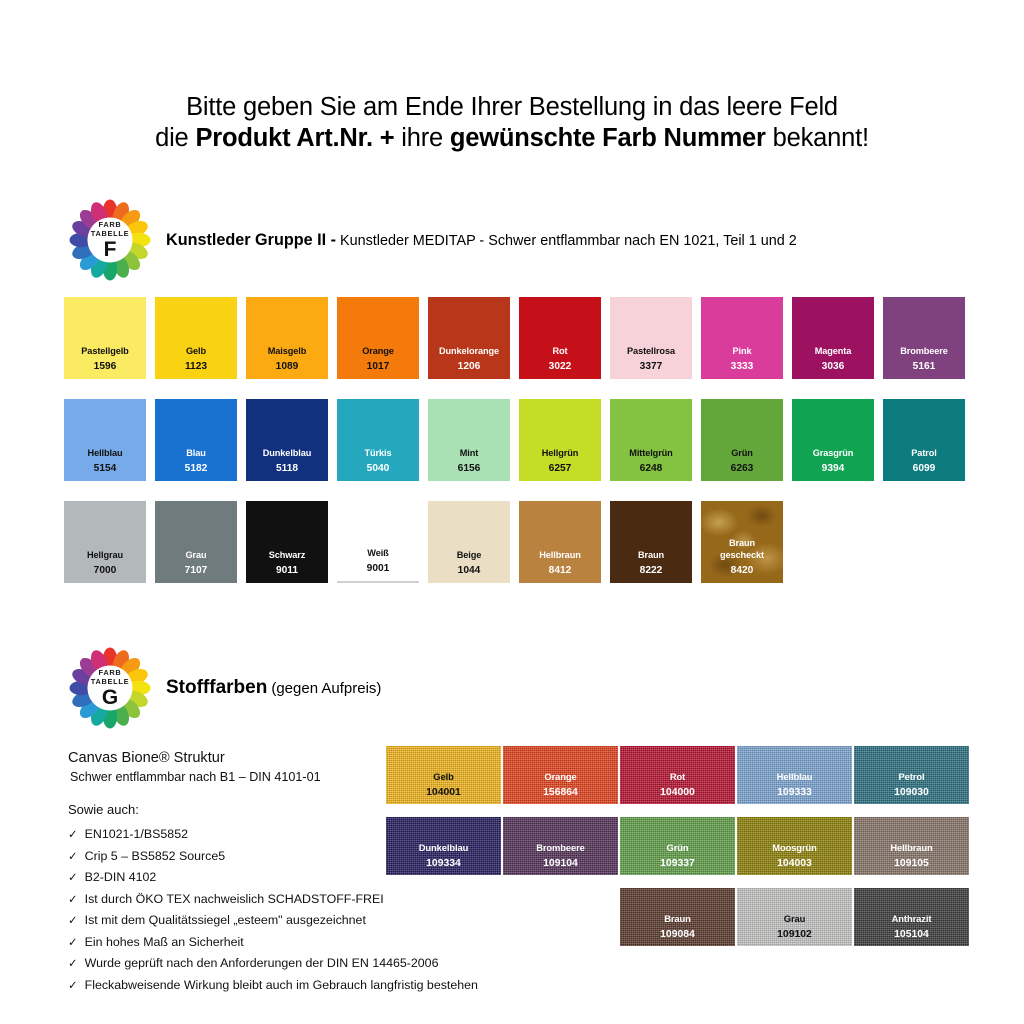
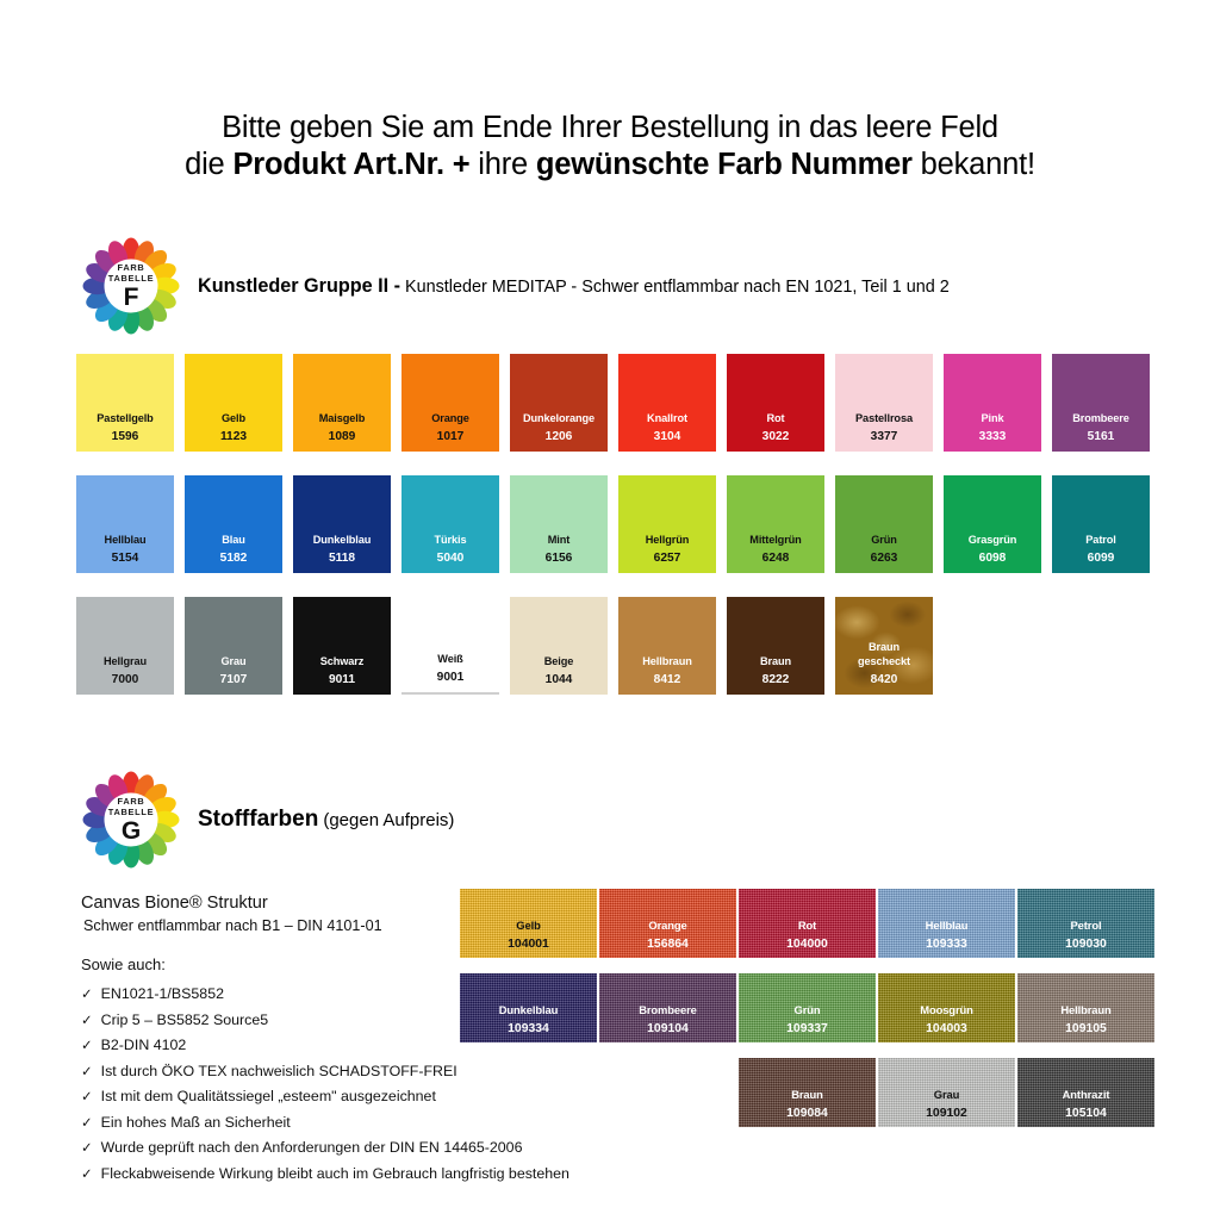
  Bitte geben Sie am Ende Ihrer Bestellung in das leere Feld
  die Produkt Art.Nr. + ihre gewünschte Farb Nummer bekannt!
  FARB
  TABELLE
  F
  Kunstleder Gruppe II - Kunstleder MEDITAP - Schwer entflammbar nach EN 1021, Teil 1 und 2
  Pastellgelb
  1596
  Gelb
  1123
  Maisgelb
  1089
  Orange
  1017
  Dunkelorange
  1206
+ Knallrot
+ 3104
  Rot
  3022
  Pastellrosa
  3377
  Pink
  3333
- Magenta
- 3036
  Brombeere
  5161
  Hellblau
  5154
  Blau
  5182
  Dunkelblau
  5118
  Türkis
  5040
  Mint
  6156
  Hellgrün
  6257
  Mittelgrün
  6248
  Grün
  6263
  Grasgrün
- 9394
+ 6098
  Patrol
  6099
  Hellgrau
  7000
  Grau
  7107
  Schwarz
  9011
  Weiß
  9001
  Beige
  1044
  Hellbraun
  8412
  Braun
  8222
  Braun
  gescheckt
  8420
  FARB
  TABELLE
  G
  Stofffarben (gegen Aufpreis)
  Canvas Bione® Struktur
  Schwer entflammbar nach B1 – DIN 4101-01
  Sowie auch:
  ✓
  EN1021-1/BS5852
  ✓
  Crip 5 – BS5852 Source5
  ✓
  B2-DIN 4102
  ✓
  Ist durch ÖKO TEX nachweislich SCHADSTOFF-FREI
  ✓
  Ist mit dem Qualitätssiegel „esteem" ausgezeichnet
  ✓
  Ein hohes Maß an Sicherheit
  ✓
  Wurde geprüft nach den Anforderungen der DIN EN 14465-2006
  ✓
  Fleckabweisende Wirkung bleibt auch im Gebrauch langfristig bestehen
  Gelb
  104001
  Orange
  156864
  Rot
  104000
  Hellblau
  109333
  Petrol
  109030
  Dunkelblau
  109334
  Brombeere
  109104
  Grün
  109337
  Moosgrün
  104003
  Hellbraun
  109105
  Braun
  109084
  Grau
  109102
  Anthrazit
  105104
